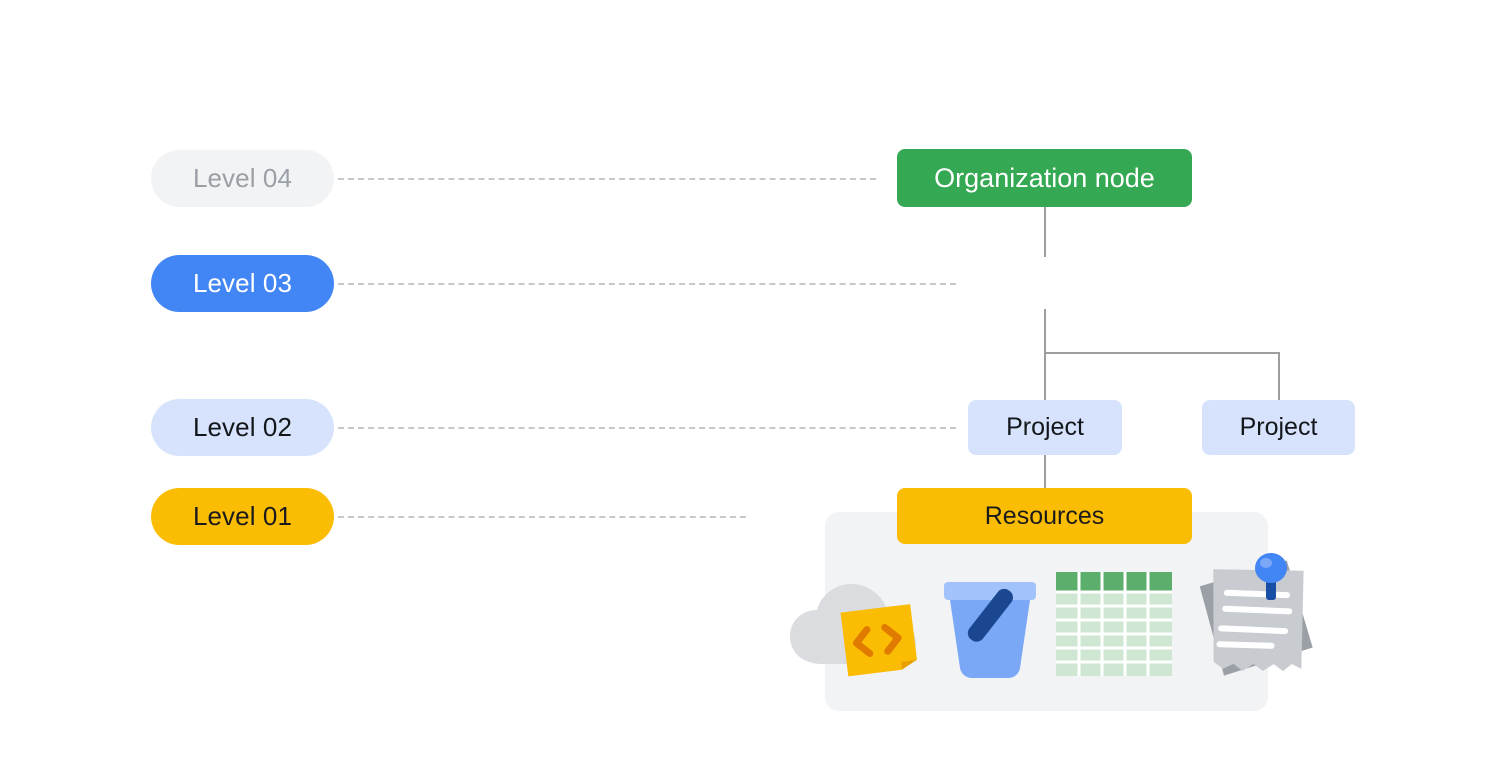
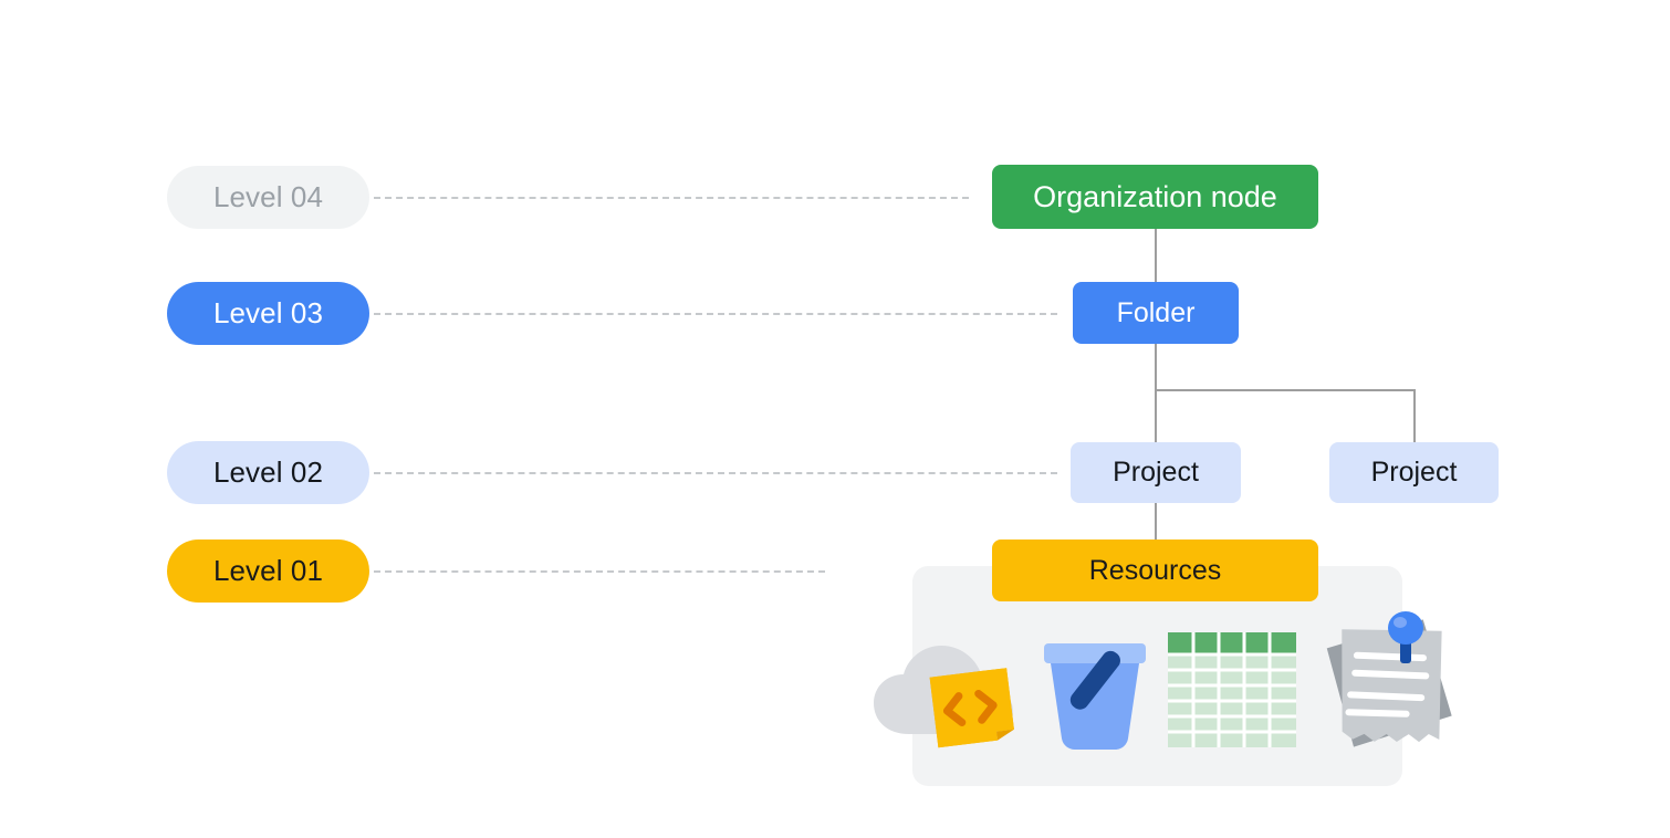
  Level 04
  Level 03
  Level 02
  Level 01
  Organization node
+ Folder
  Project
  Project
  Resources
